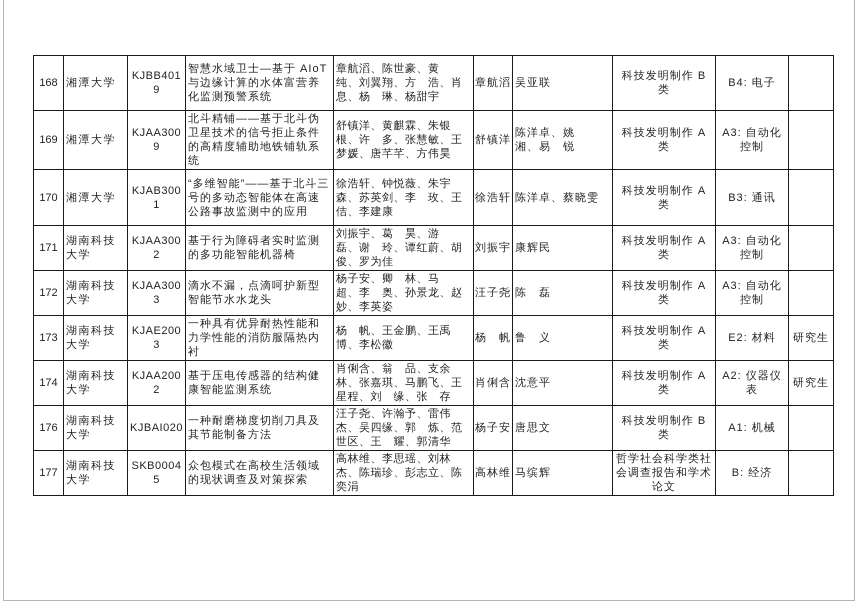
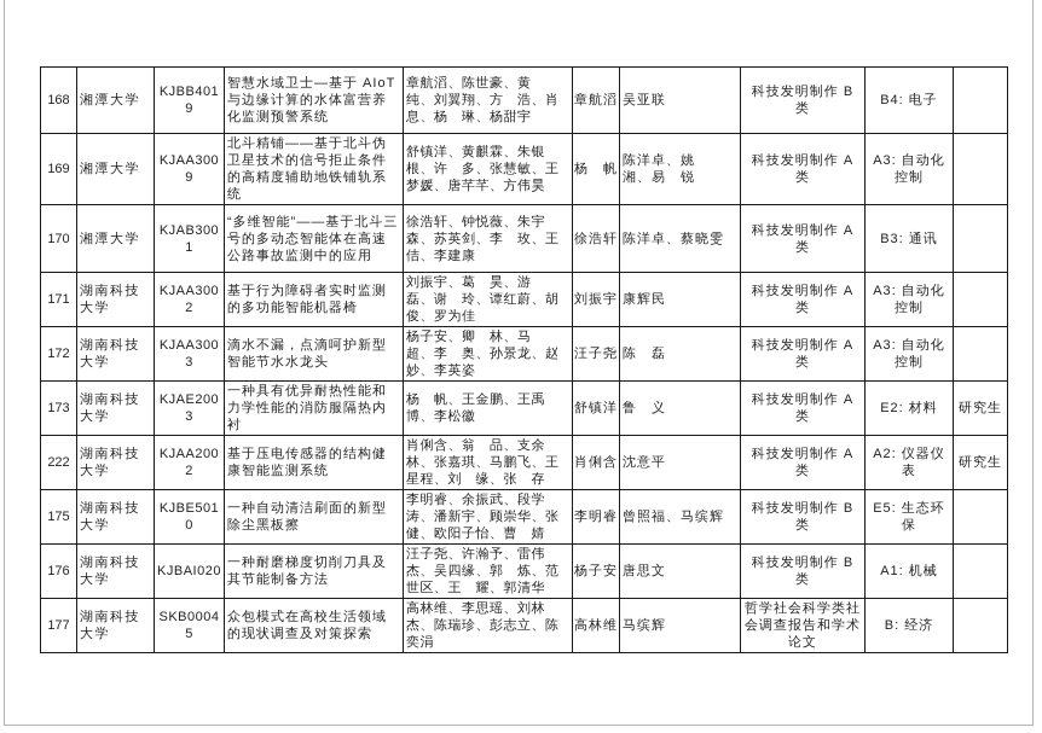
  168	湘潭大学	KJBB4019	智慧水域卫士—基于 AIoT 与边缘计算的水体富营养化监测预警系统	章航滔、陈世豪、黄 纯、刘翼翔、方 浩、肖 息、杨 琳、杨甜宇	章航滔	吴亚联	科技发明制作 B 类	B4: 电子
- 169	湘潭大学	KJAA3009	北斗精铺——基于北斗伪卫星技术的信号拒止条件的高精度辅助地铁铺轨系统	舒镇洋、黄麒霖、朱银根、许 多、张慧敏、王梦媛、唐芊芊、方伟昊	舒镇洋	陈洋卓、姚 湘、易 锐	科技发明制作 A 类	A3: 自动化控制
+ 169	湘潭大学	KJAA3009	北斗精铺——基于北斗伪卫星技术的信号拒止条件的高精度辅助地铁铺轨系统	舒镇洋、黄麒霖、朱银根、许 多、张慧敏、王梦媛、唐芊芊、方伟昊	杨 帆	陈洋卓、姚 湘、易 锐	科技发明制作 A 类	A3: 自动化控制
  170	湘潭大学	KJAB3001	“多维智能”——基于北斗三号的多动态智能体在高速公路事故监测中的应用	徐浩轩、钟悦薇、朱宇森、苏英剑、李 玫、王 佶、李建康	徐浩轩	陈洋卓、蔡晓雯	科技发明制作 A 类	B3: 通讯
  171	湖南科技大学	KJAA3002	基于行为障碍者实时监测的多功能智能机器椅	刘振宇、葛 昊、游 磊、谢 玲、谭红蔚、胡 俊、罗为佳	刘振宇	康辉民	科技发明制作 A 类	A3: 自动化控制
  172	湖南科技大学	KJAA3003	滴水不漏，点滴呵护新型智能节水水龙头	杨子安、卿 林、马 超、李 奥、孙景龙、赵 妙、李英姿	汪子尧	陈 磊	科技发明制作 A 类	A3: 自动化控制
- 173	湖南科技大学	KJAE2003	一种具有优异耐热性能和力学性能的消防服隔热内衬	杨 帆、王金鹏、王禹博、李松徽	杨 帆	鲁 义	科技发明制作 A 类	E2: 材料	研究生
+ 173	湖南科技大学	KJAE2003	一种具有优异耐热性能和力学性能的消防服隔热内衬	杨 帆、王金鹏、王禹博、李松徽	舒镇洋	鲁 义	科技发明制作 A 类	E2: 材料	研究生
- 174	湖南科技大学	KJAA2002	基于压电传感器的结构健康智能监测系统	肖俐含、翁 品、支余林、张嘉琪、马鹏飞、王星程、刘 缘、张 存	肖俐含	沈意平	科技发明制作 A 类	A2: 仪器仪表	研究生
+ 222	湖南科技大学	KJAA2002	基于压电传感器的结构健康智能监测系统	肖俐含、翁 品、支余林、张嘉琪、马鹏飞、王星程、刘 缘、张 存	肖俐含	沈意平	科技发明制作 A 类	A2: 仪器仪表	研究生
+ 175	湖南科技大学	KJBE5010	一种自动清洁刷面的新型除尘黑板擦	李明睿、余振武、段学涛、潘新宇、顾崇华、张 健、欧阳子怡、曹 婧	李明睿	曾照福、马缤辉	科技发明制作 B 类	E5: 生态环保
  176	湖南科技大学	KJBAI020	一种耐磨梯度切削刀具及其节能制备方法	汪子尧、许瀚予、雷伟杰、吴四缘、郭 炼、范世区、王 耀、郭清华	杨子安	唐思文	科技发明制作 B 类	A1: 机械
  177	湖南科技大学	SKB00045	众包模式在高校生活领域的现状调查及对策探索	高林维、李思瑶、刘林杰、陈瑞珍、彭志立、陈奕涓	高林维	马缤辉	哲学社会科学类社会调查报告和学术论文	B: 经济
